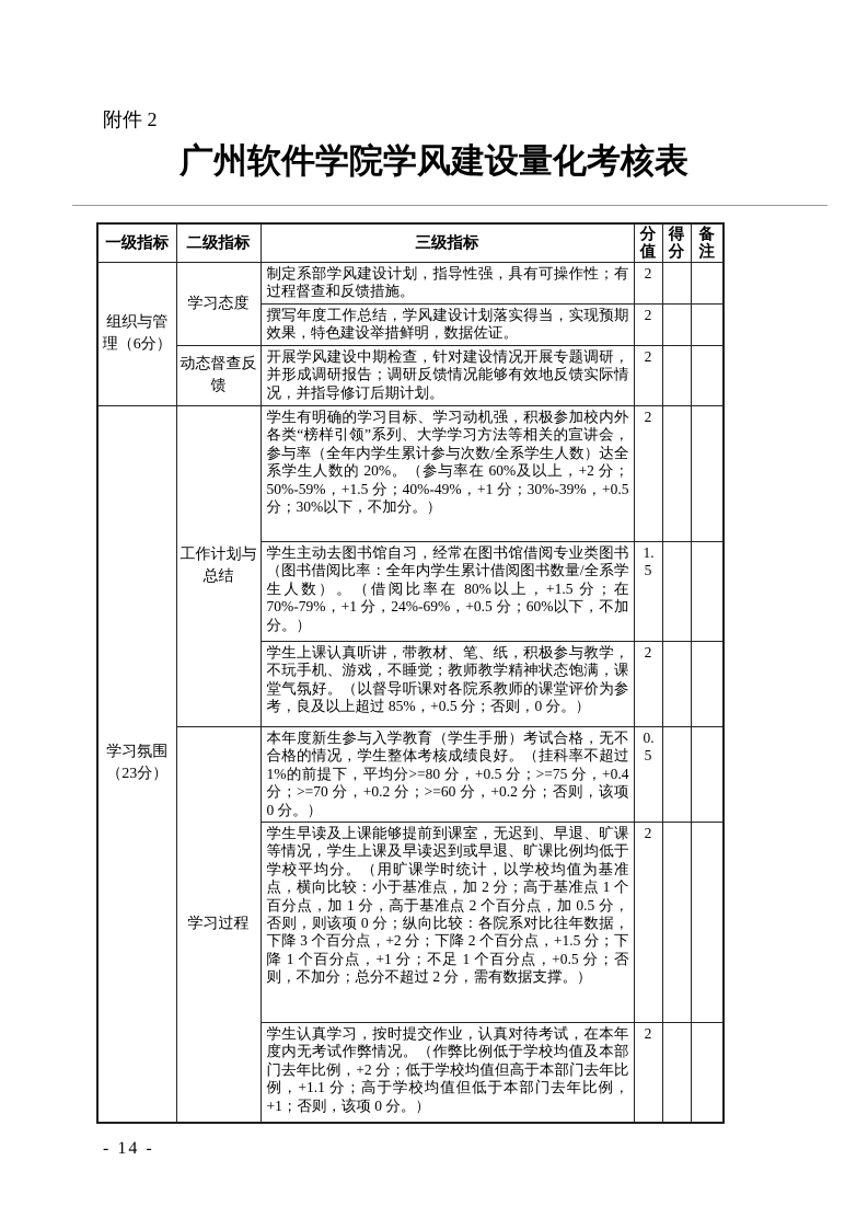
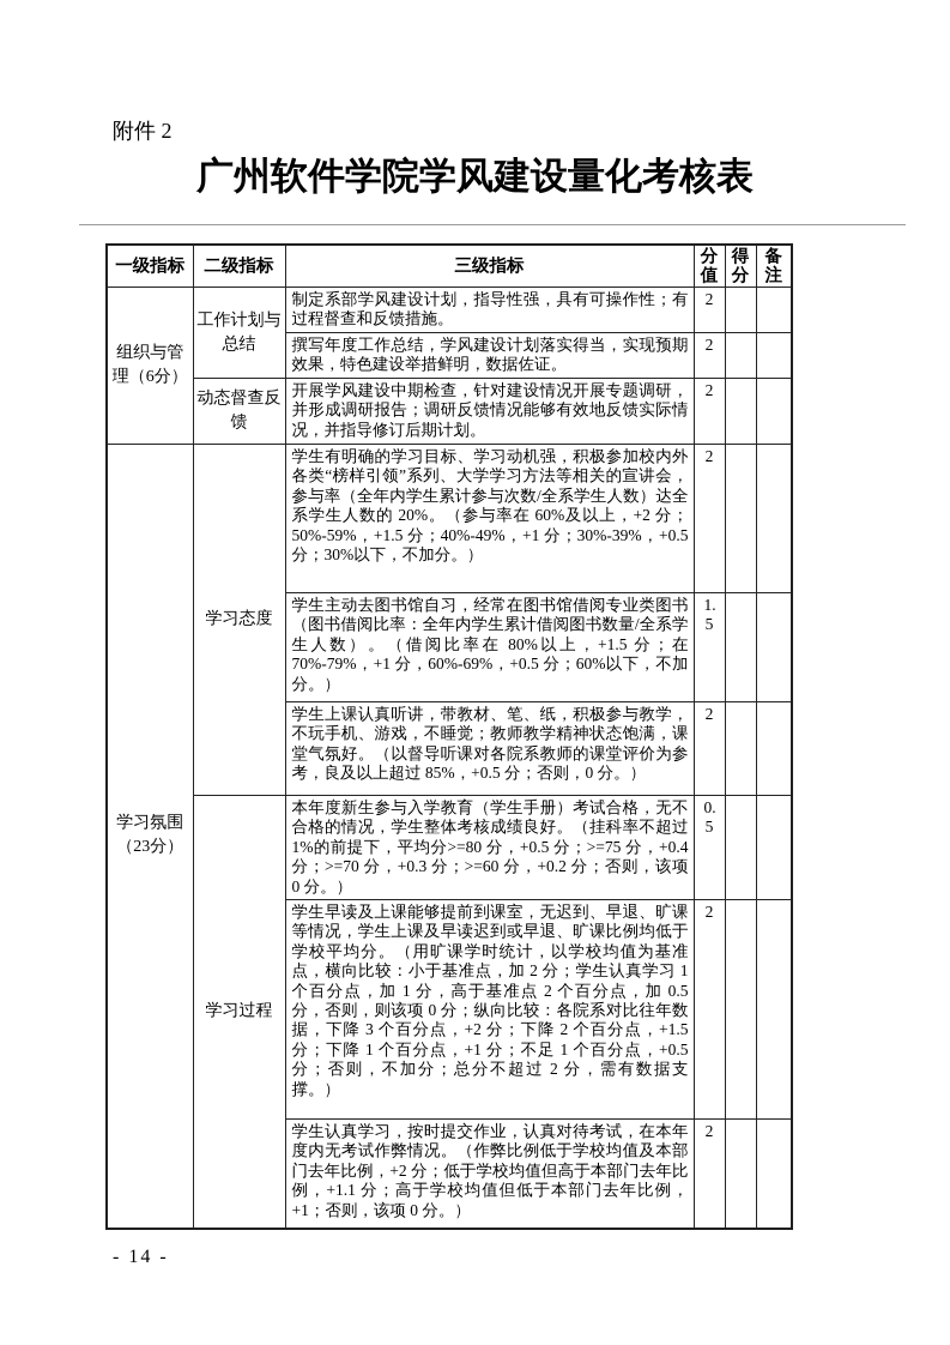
  附件 2
  广州软件学院学风建设量化考核表
  一级指标	二级指标	三级指标	分值	得分	备注
- 组织与管理（6分）	学习态度	制定系部学风建设计划，指导性强，具有可操作性；有过程督查和反馈措施。	2
+ 组织与管理（6分）	工作计划与总结	制定系部学风建设计划，指导性强，具有可操作性；有过程督查和反馈措施。	2
  撰写年度工作总结，学风建设计划落实得当，实现预期效果，特色建设举措鲜明，数据佐证。	2
  动态督查反馈	开展学风建设中期检查，针对建设情况开展专题调研，并形成调研报告；调研反馈情况能够有效地反馈实际情况，并指导修订后期计划。	2
- 学习氛围（23分）	工作计划与总结	学生有明确的学习目标、学习动机强，积极参加校内外各类“榜样引领”系列、大学学习方法等相关的宣讲会，参与率（全年内学生累计参与次数/全系学生人数）达全系学生人数的 20%。（参与率在 60%及以上，+2 分；50%-59%，+1.5 分；40%-49%，+1 分；30%-39%，+0.5 分；30%以下，不加分。）	2
+ 学习氛围（23分）	学习态度	学生有明确的学习目标、学习动机强，积极参加校内外各类“榜样引领”系列、大学学习方法等相关的宣讲会，参与率（全年内学生累计参与次数/全系学生人数）达全系学生人数的 20%。（参与率在 60%及以上，+2 分；50%-59%，+1.5 分；40%-49%，+1 分；30%-39%，+0.5 分；30%以下，不加分。）	2
- 学生主动去图书馆自习，经常在图书馆借阅专业类图书（图书借阅比率：全年内学生累计借阅图书数量/全系学生人数）。（借阅比率在 80%以上，+1.5 分；在 70%-79%，+1 分，24%-69%，+0.5 分；60%以下，不加分。）	1.5
+ 学生主动去图书馆自习，经常在图书馆借阅专业类图书（图书借阅比率：全年内学生累计借阅图书数量/全系学生人数）。（借阅比率在 80%以上，+1.5 分；在 70%-79%，+1 分，60%-69%，+0.5 分；60%以下，不加分。）	1.5
  学生上课认真听讲，带教材、笔、纸，积极参与教学，不玩手机、游戏，不睡觉；教师教学精神状态饱满，课堂气氛好。（以督导听课对各院系教师的课堂评价为参考，良及以上超过 85%，+0.5 分；否则，0 分。）	2
- 学习过程	本年度新生参与入学教育（学生手册）考试合格，无不合格的情况，学生整体考核成绩良好。（挂科率不超过 1%的前提下，平均分>=80 分，+0.5 分；>=75 分，+0.4 分；>=70 分，+0.2 分；>=60 分，+0.2 分；否则，该项 0 分。）	0.5
+ 学习过程	本年度新生参与入学教育（学生手册）考试合格，无不合格的情况，学生整体考核成绩良好。（挂科率不超过 1%的前提下，平均分>=80 分，+0.5 分；>=75 分，+0.4 分；>=70 分，+0.3 分；>=60 分，+0.2 分；否则，该项 0 分。）	0.5
- 学生早读及上课能够提前到课室，无迟到、早退、旷课等情况，学生上课及早读迟到或早退、旷课比例均低于学校平均分。（用旷课学时统计，以学校均值为基准点，横向比较：小于基准点，加 2 分；高于基准点 1 个百分点，加 1 分，高于基准点 2 个百分点，加 0.5 分，否则，则该项 0 分；纵向比较：各院系对比往年数据，下降 3 个百分点，+2 分；下降 2 个百分点，+1.5 分；下降 1 个百分点，+1 分；不足 1 个百分点，+0.5 分；否则，不加分；总分不超过 2 分，需有数据支撑。）	2
+ 学生早读及上课能够提前到课室，无迟到、早退、旷课等情况，学生上课及早读迟到或早退、旷课比例均低于学校平均分。（用旷课学时统计，以学校均值为基准点，横向比较：小于基准点，加 2 分；学生认真学习 1 个百分点，加 1 分，高于基准点 2 个百分点，加 0.5 分，否则，则该项 0 分；纵向比较：各院系对比往年数据，下降 3 个百分点，+2 分；下降 2 个百分点，+1.5 分；下降 1 个百分点，+1 分；不足 1 个百分点，+0.5 分；否则，不加分；总分不超过 2 分，需有数据支撑。）	2
  学生认真学习，按时提交作业，认真对待考试，在本年度内无考试作弊情况。（作弊比例低于学校均值及本部门去年比例，+2 分；低于学校均值但高于本部门去年比例，+1.1 分；高于学校均值但低于本部门去年比例，+1；否则，该项 0 分。）	2
  - 14 -
